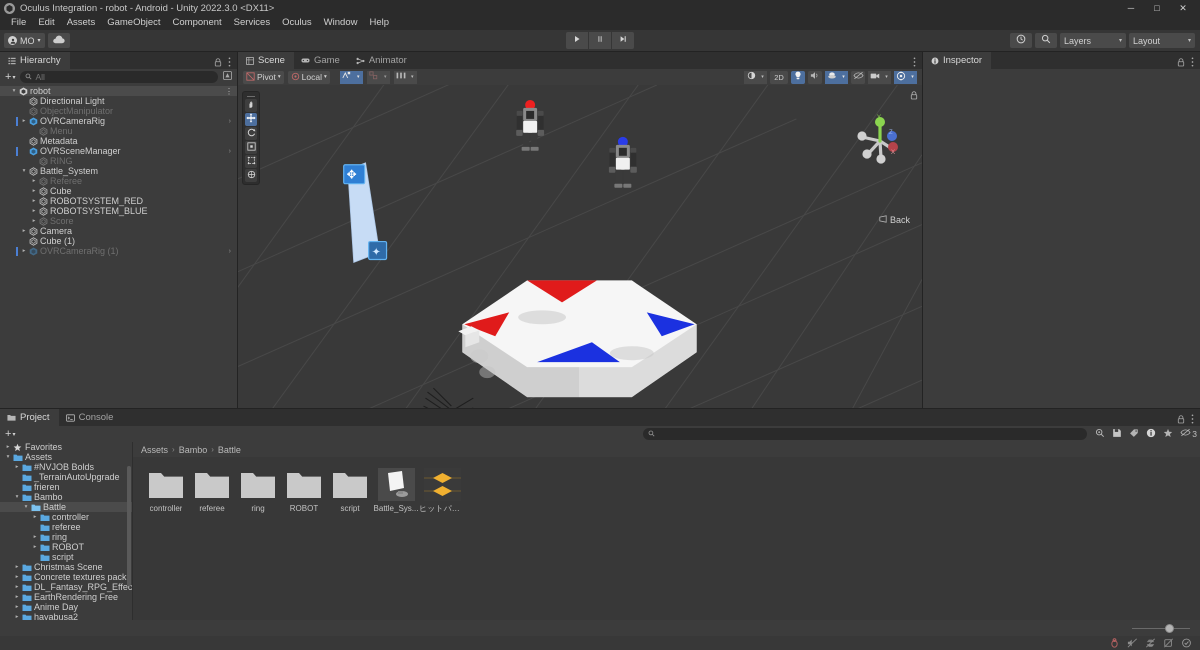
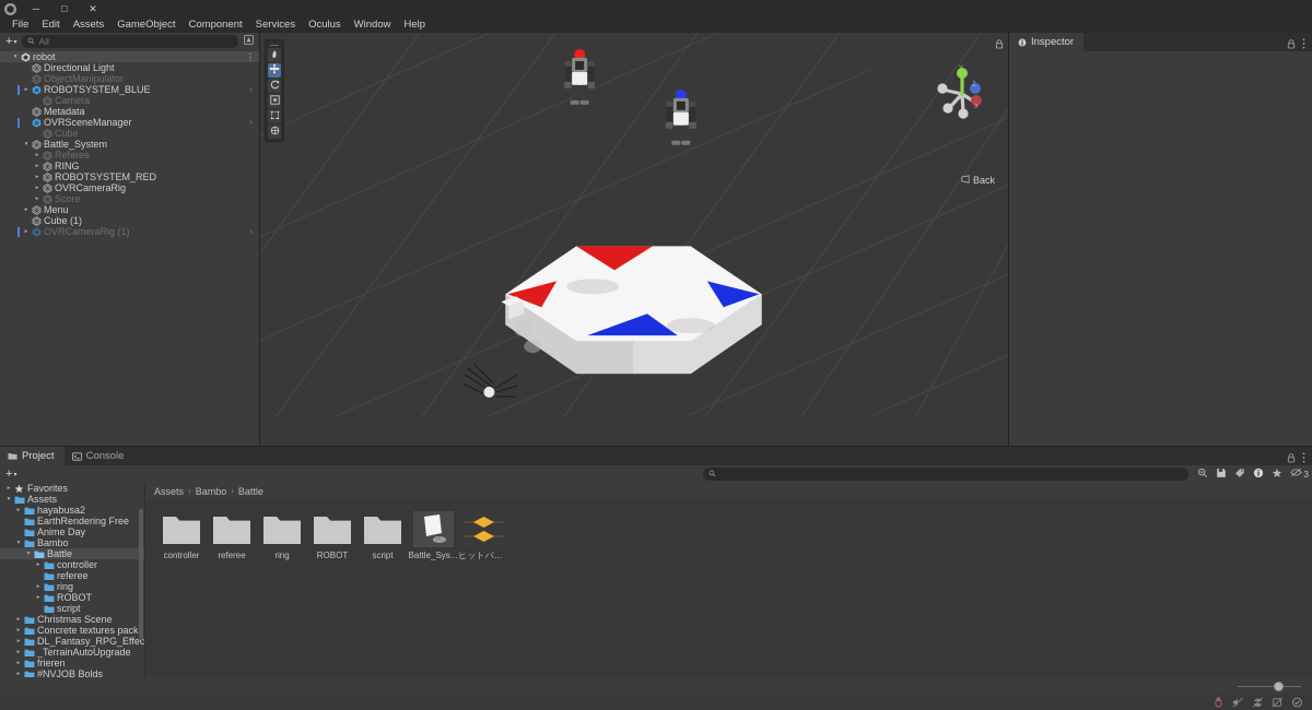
- Oculus Integration - robot - Android - Unity 2022.3.0 <DX11>
  ─
  □
  ✕
  File
  Edit
  Assets
  GameObject
  Component
  Services
  Oculus
  Window
  Help
- MO
- Layers
- Layout
- Hierarchy
  +
  All
  robot
  ⋮
  Directional Light
  ObjectManipulator
- OVRCameraRig
+ ROBOTSYSTEM_BLUE
- Menu
+ Camera
  Metadata
  OVRSceneManager
- RING
+ Cube
  Battle_System
  Referee
- Cube
+ RING
  ROBOTSYSTEM_RED
- ROBOTSYSTEM_BLUE
+ OVRCameraRig
  Score
- Camera
+ Menu
  Cube (1)
  OVRCameraRig (1)
- Scene
- Game
- Animator
- Pivot
- Local
- 2D
- ✥
- ✦
  Back
  Inspector
  Project
  Console
  +
  3
  Favorites
  Assets
- #NVJOB Bolds
+ hayabusa2
- _TerrainAutoUpgrade
+ EarthRendering Free
- frieren
+ Anime Day
  Bambo
  Battle
  controller
  referee
  ring
  ROBOT
  script
  Christmas Scene
  Concrete textures pack
  DL_Fantasy_RPG_Effec
- EarthRendering Free
+ _TerrainAutoUpgrade
- Anime Day
+ frieren
- hayabusa2
+ #NVJOB Bolds
  Assets
  ›
  Bambo
  ›
  Battle
  controller
  referee
  ring
  ROBOT
  script
  Battle_Sys...
